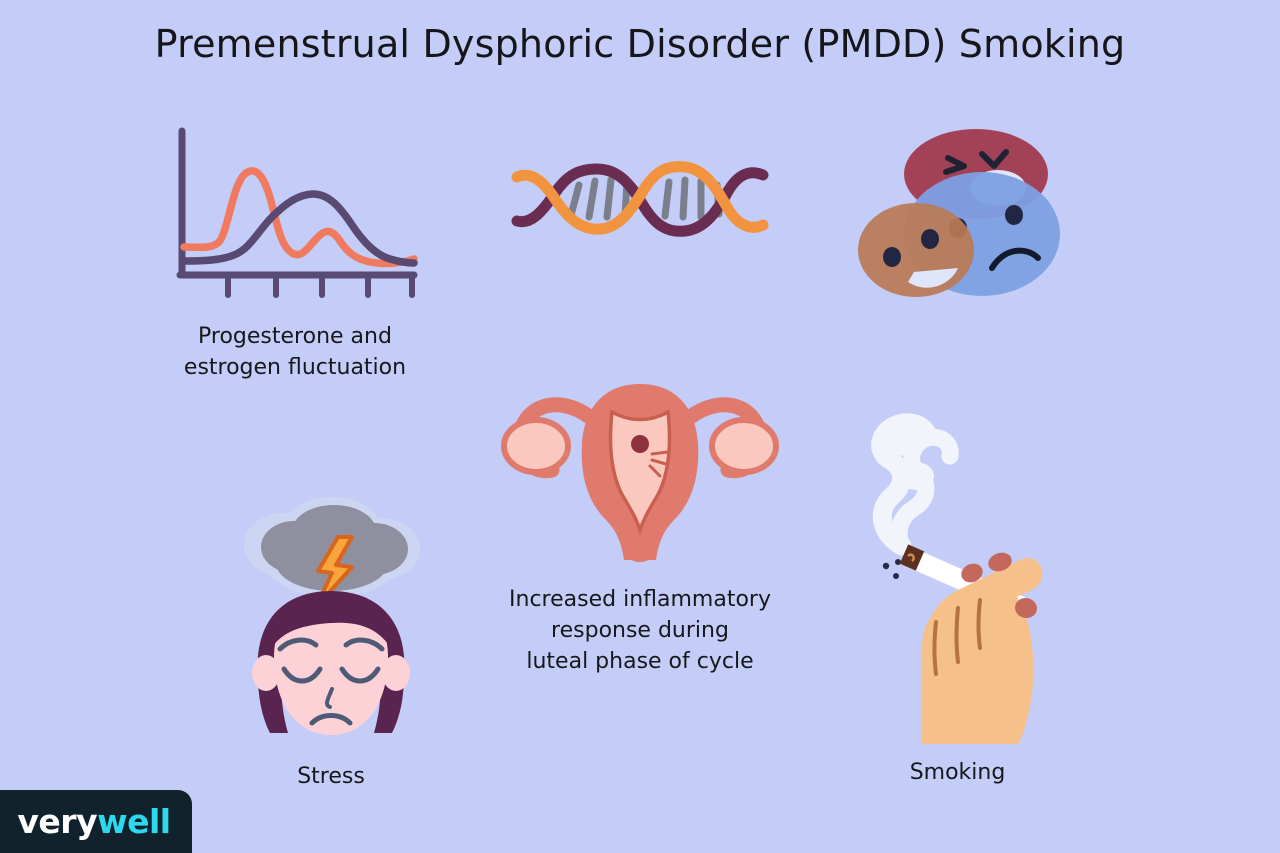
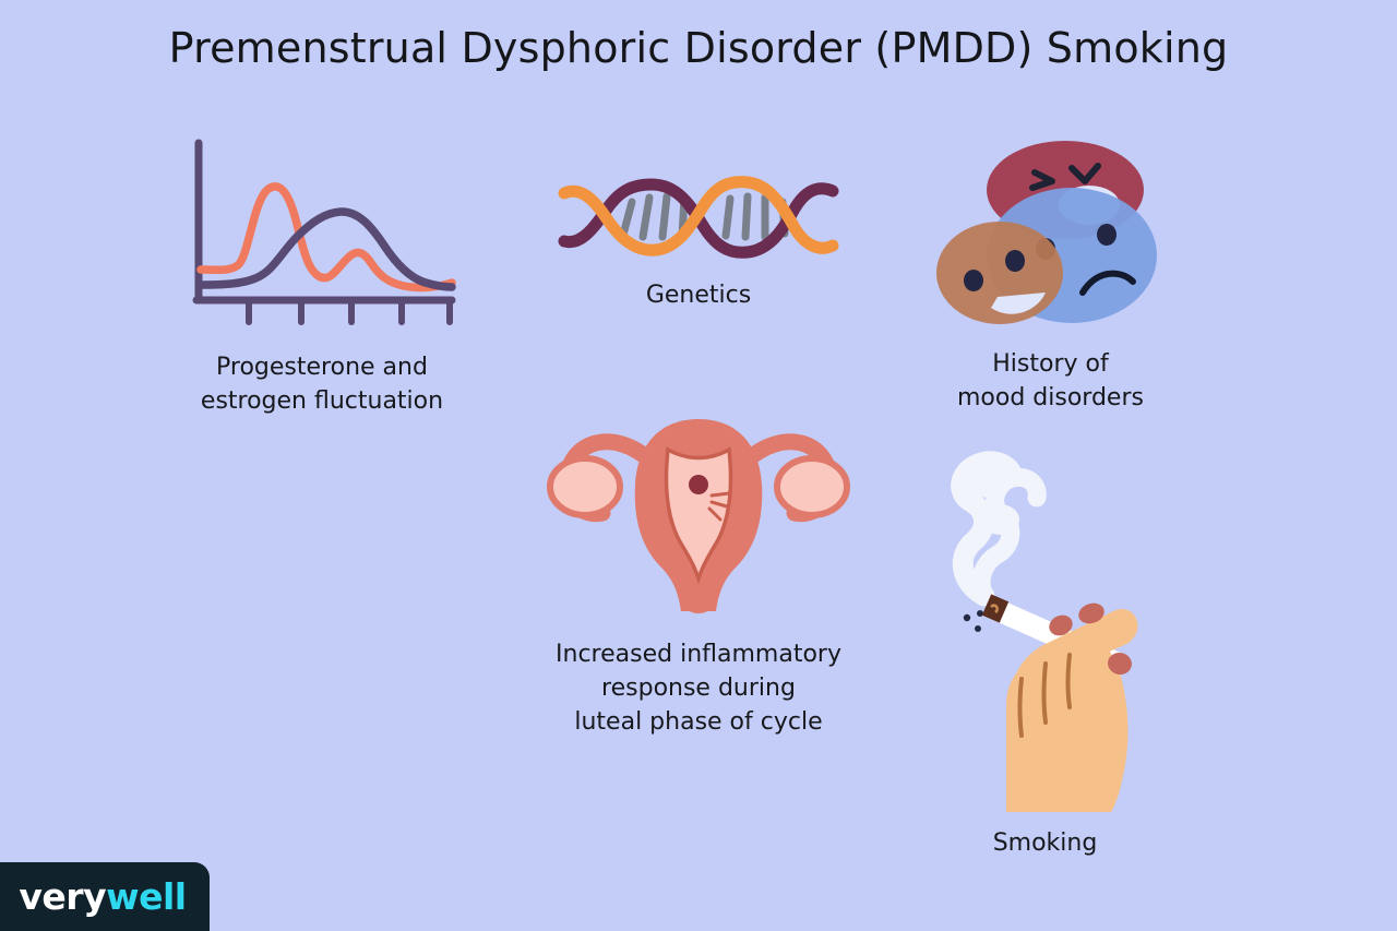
  Premenstrual Dysphoric Disorder (PMDD) Smoking
  Progesterone and
  estrogen fluctuation
+ Genetics
+ History of
+ mood disorders
  Increased inflammatory
  response during
  luteal phase of cycle
- Stress
  Smoking
  verywell
